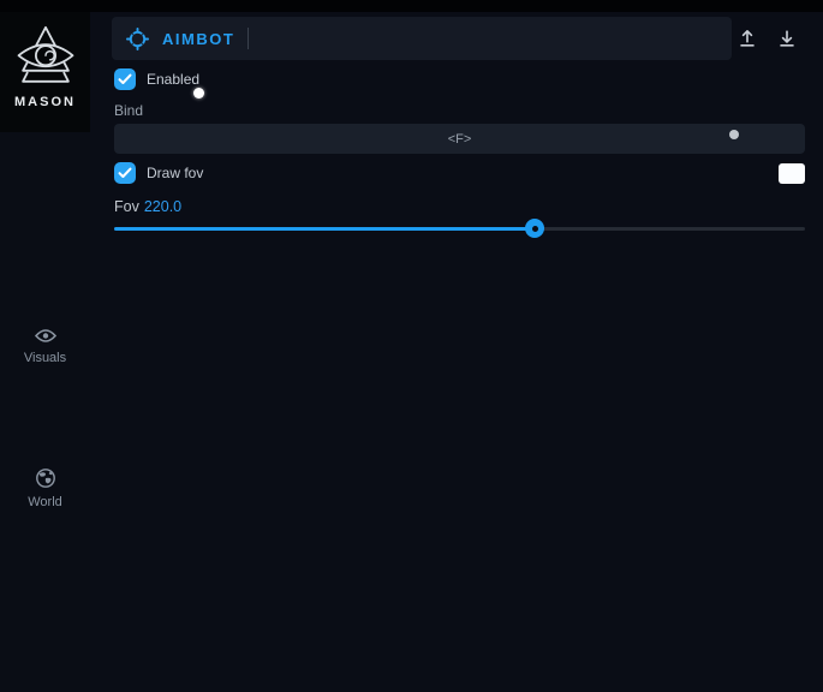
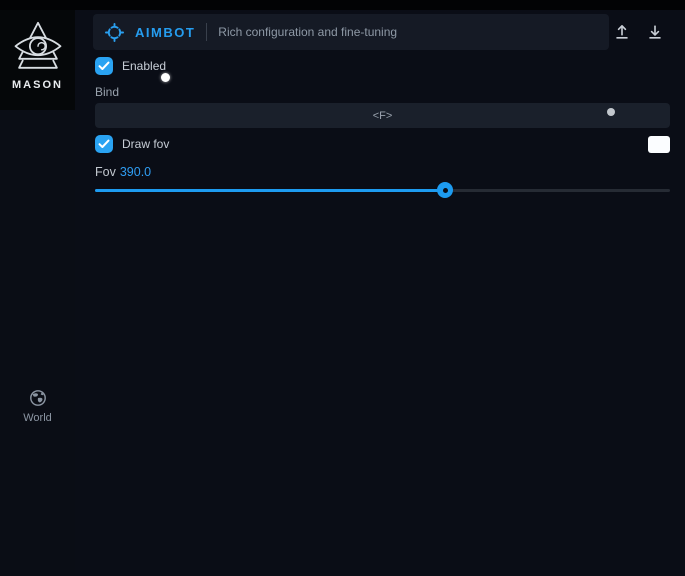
  MASON
- Visuals
  World
  AIMBOT
+ Rich configuration and fine-tuning
  Enabled
  Bind
  <F>
  Draw fov
- Fov 220.0
+ Fov 390.0
